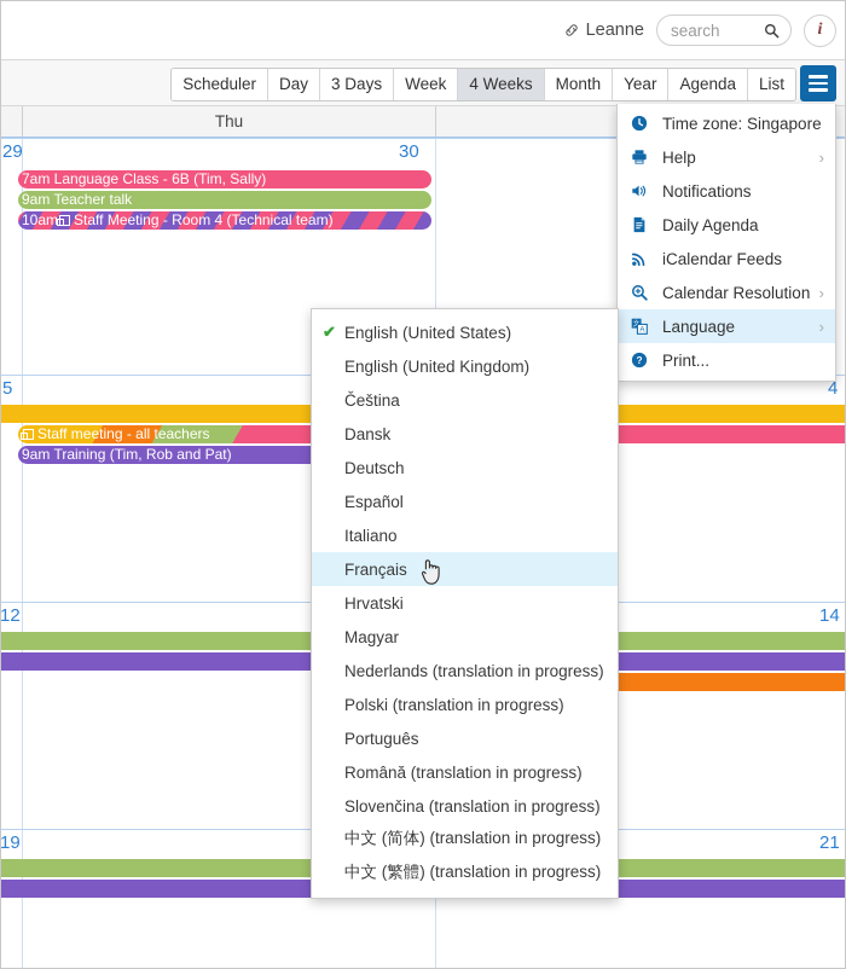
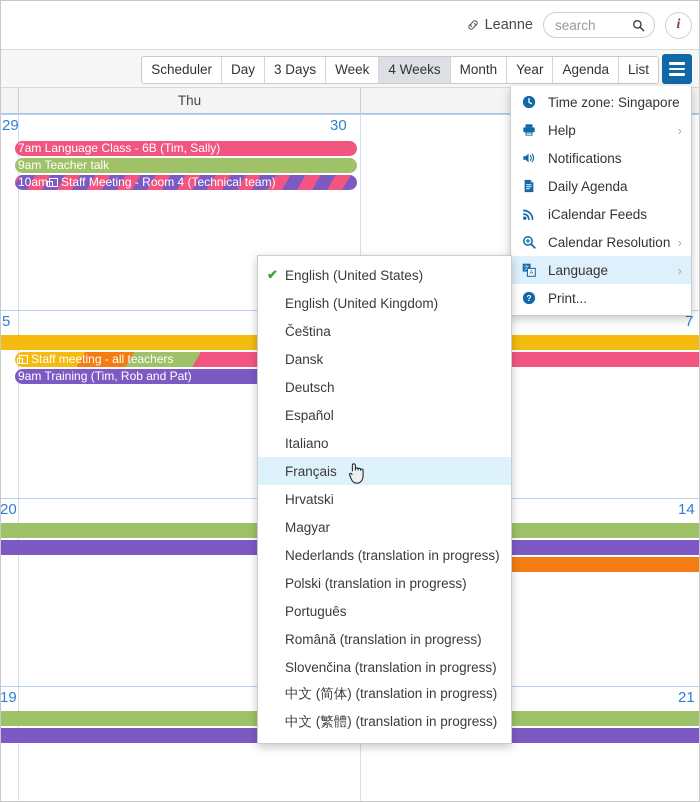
  Leanne
  search
  i
  Scheduler
  Day
  3 Days
  Week
  4 Weeks
  Month
  Year
  Agenda
  List
  Thu
  29
  30
  7am Language Class - 6B (Tim, Sally)
  9am Teacher talk
  10am Staff Meeting - Room 4 (Technical team)
  5
- 4
+ 7
  Staff meeting - all teachers
  9am Training (Tim, Rob and Pat)
- 12
+ 20
  14
  19
  21
  Time zone: Singapore
  Help
  ›
  Notifications
  Daily Agenda
  iCalendar Feeds
  Calendar Resolution
  ›
  Language
  ›
  ?
  Print...
  ✔
  English (United States)
  English (United Kingdom)
  Čeština
  Dansk
  Deutsch
  Español
  Italiano
  Français
  Hrvatski
  Magyar
  Nederlands (translation in progress)
  Polski (translation in progress)
  Português
  Română (translation in progress)
  Slovenčina (translation in progress)
  中文 (简体) (translation in progress)
  中文 (繁體) (translation in progress)
